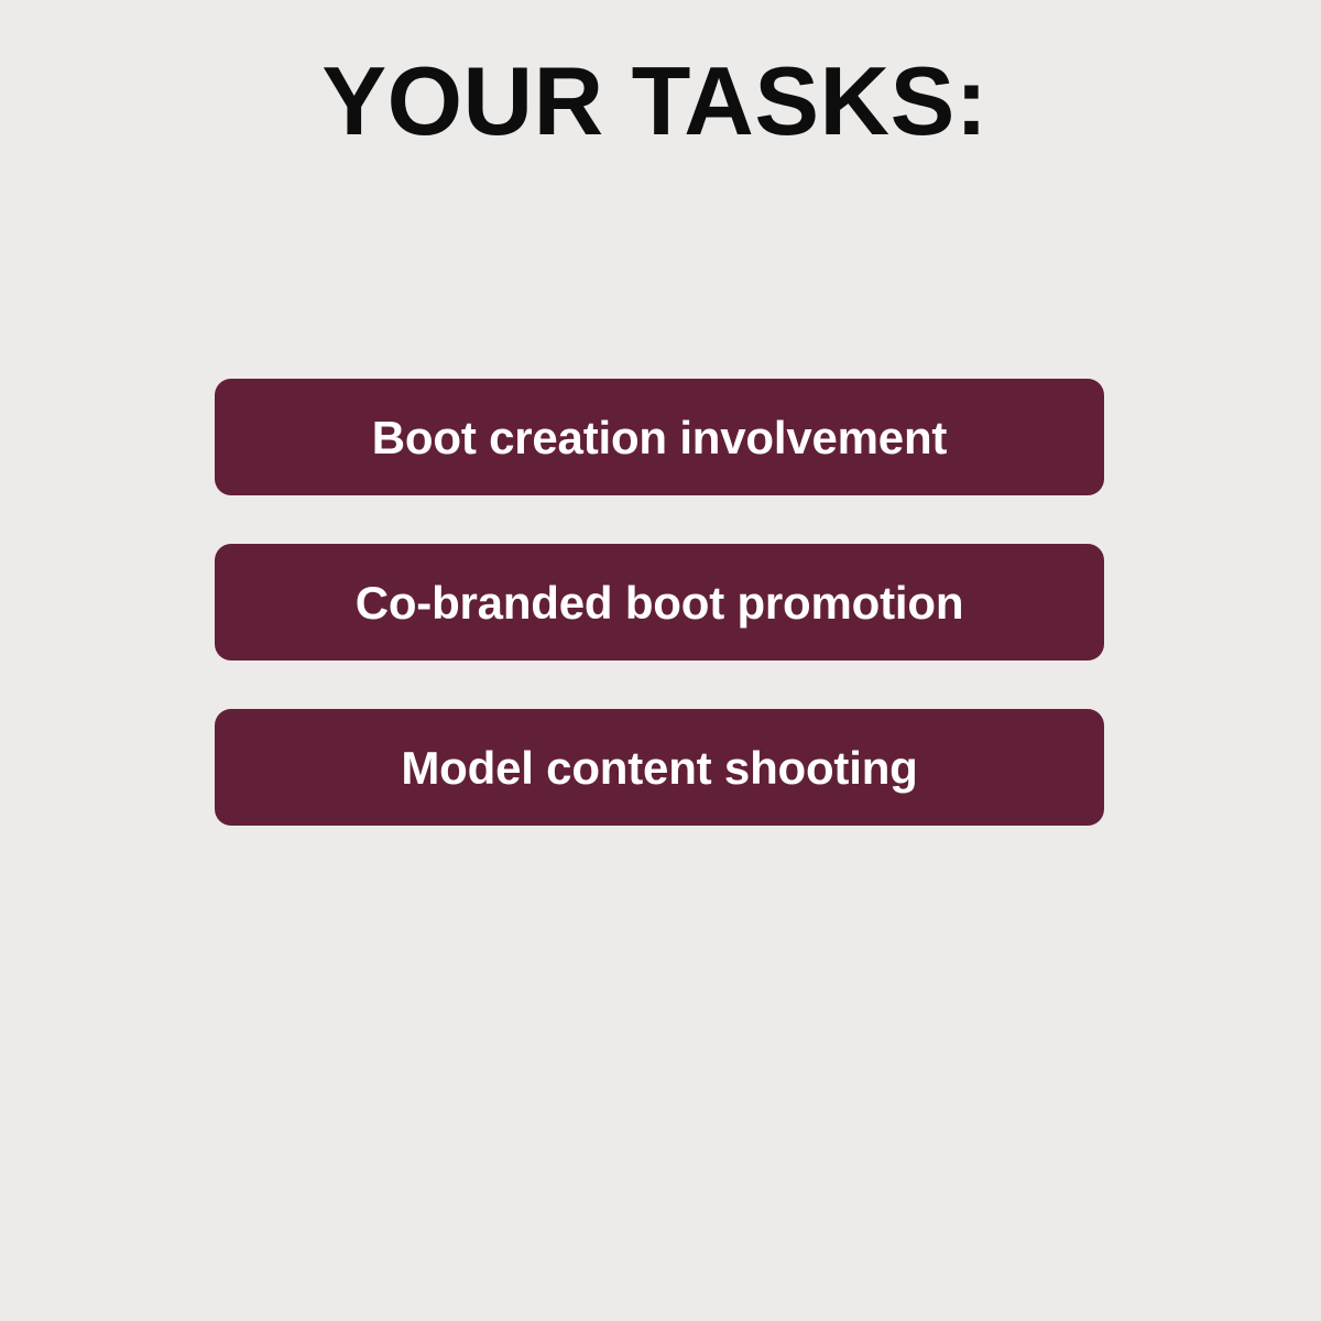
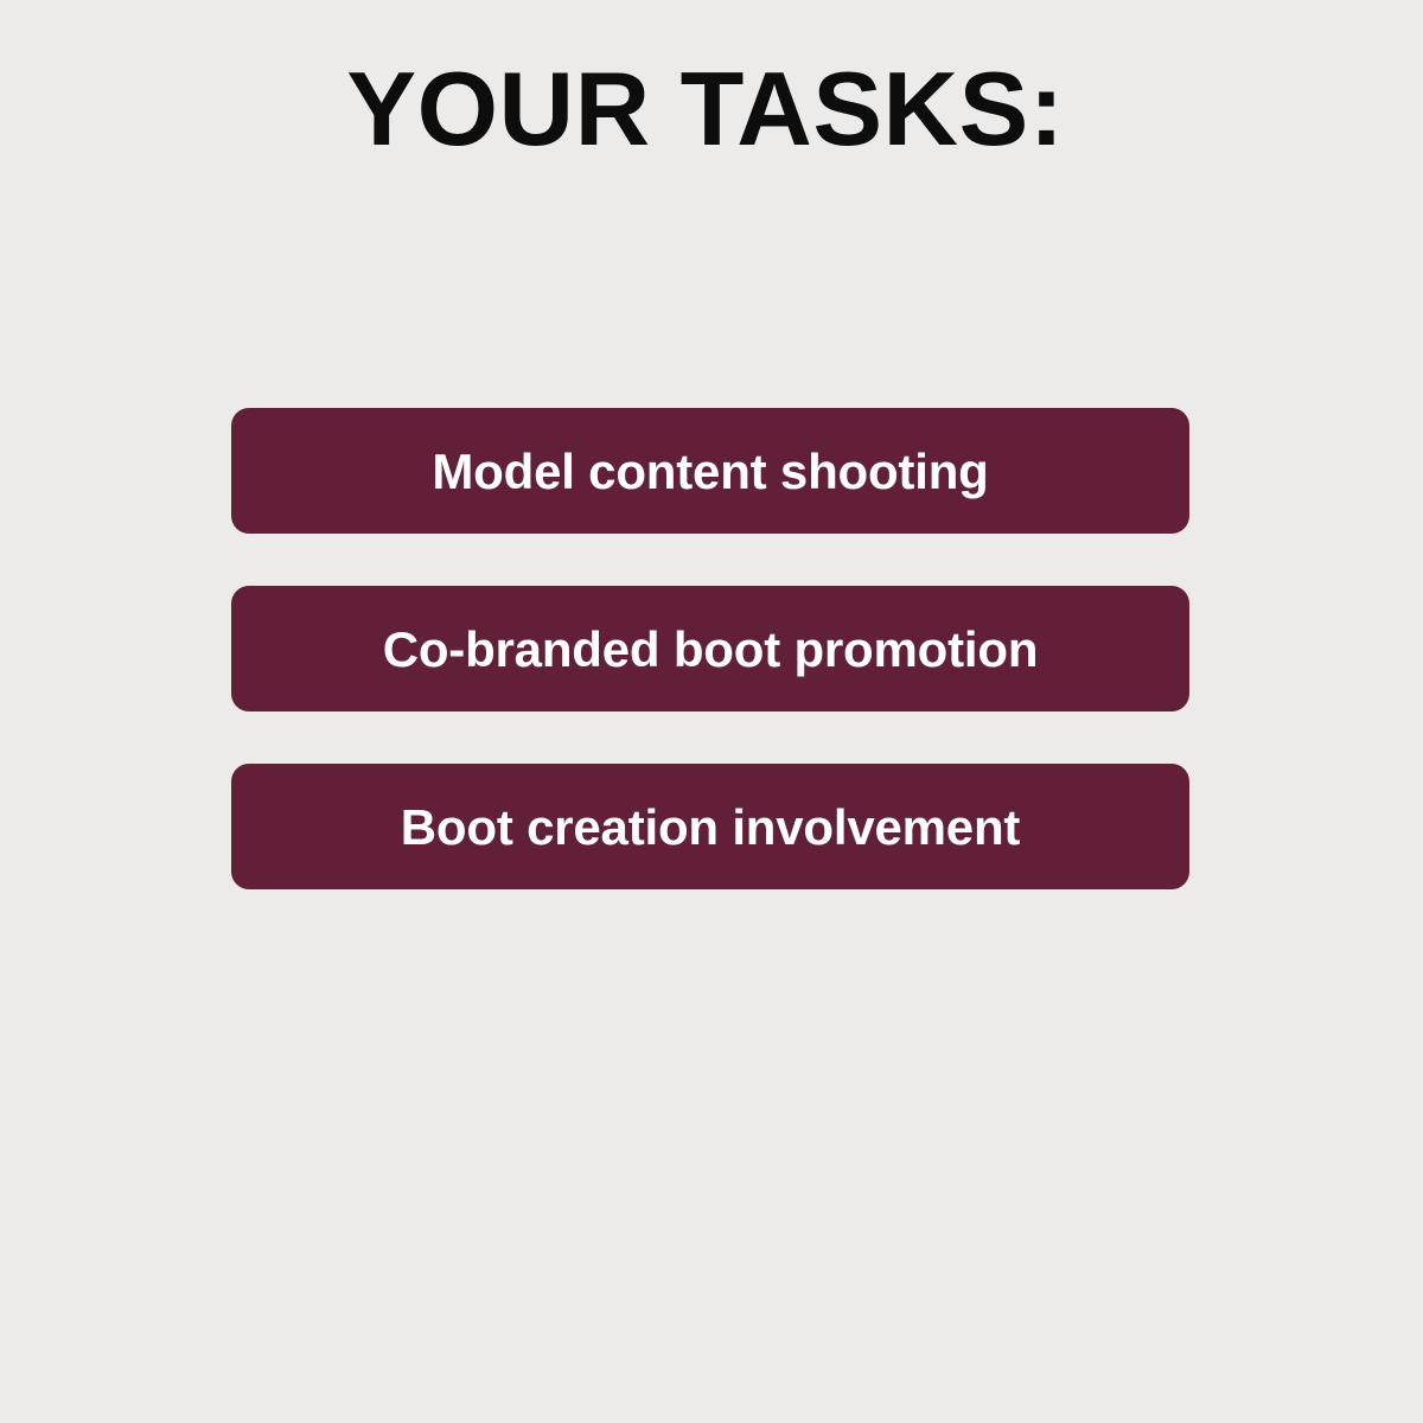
  YOUR TASKS:
- Boot creation involvement
+ Model content shooting
  Co-branded boot promotion
- Model content shooting
+ Boot creation involvement
